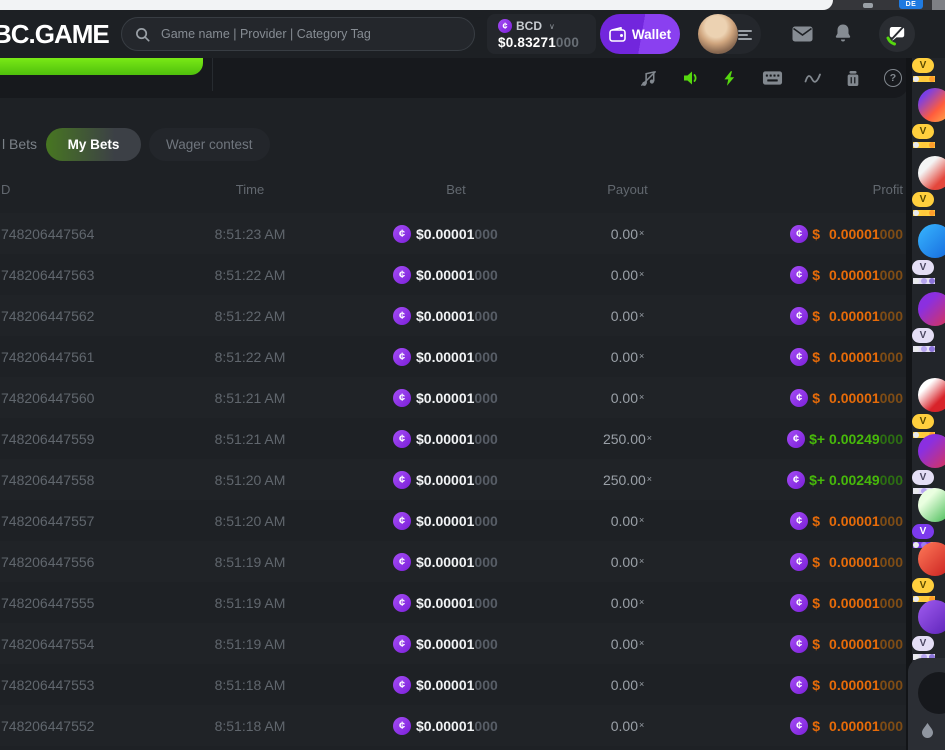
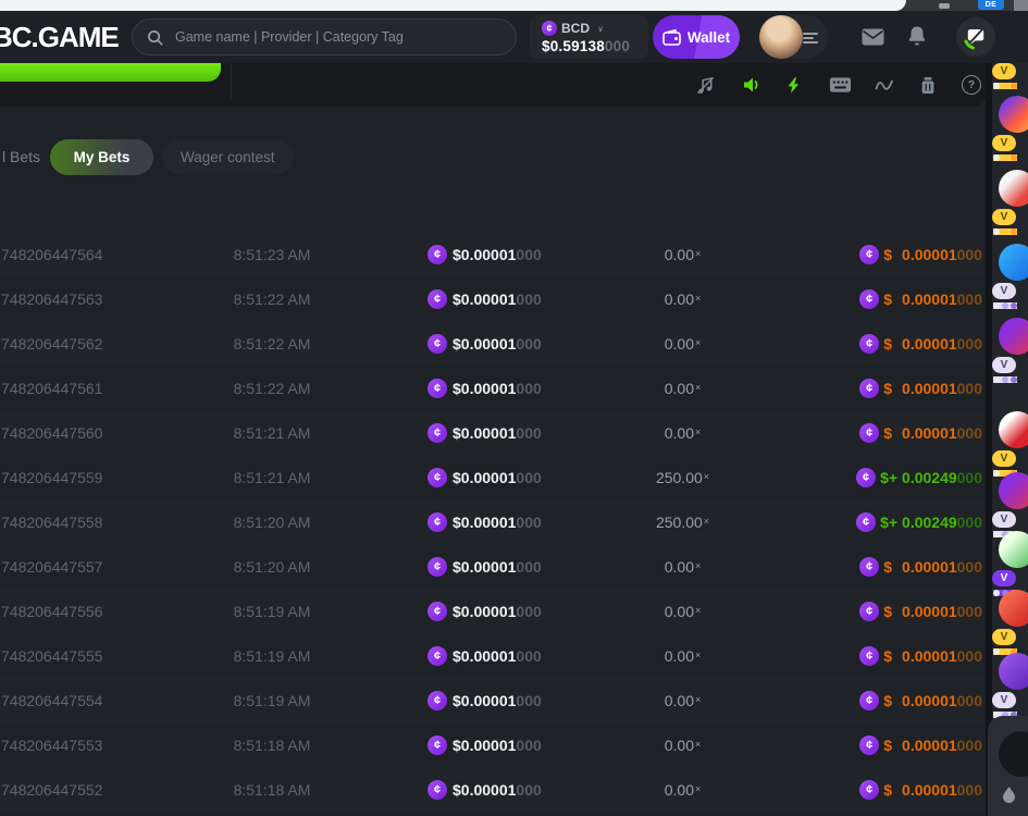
  BC.GAME
  Game name | Provider | Category Tag
  ¢
  BCD
  ∨
- $0.83271000
+ $0.59138000
  Wallet
  ?
  l Bets
  My Bets
  Wager contest
- D
- Time
- Bet
- Payout
- Profit
  748206447564
  8:51:23 AM
  ¢
  $0.00001000
  0.00×
  ¢
  $
  0.00001000
  748206447563
  8:51:22 AM
  ¢
  $0.00001000
  0.00×
  ¢
  $
  0.00001000
  748206447562
  8:51:22 AM
  ¢
  $0.00001000
  0.00×
  ¢
  $
  0.00001000
  748206447561
  8:51:22 AM
  ¢
  $0.00001000
  0.00×
  ¢
  $
  0.00001000
  748206447560
  8:51:21 AM
  ¢
  $0.00001000
  0.00×
  ¢
  $
  0.00001000
  748206447559
  8:51:21 AM
  ¢
  $0.00001000
  250.00×
  ¢
  $+
  0.00249000
  748206447558
  8:51:20 AM
  ¢
  $0.00001000
  250.00×
  ¢
  $+
  0.00249000
  748206447557
  8:51:20 AM
  ¢
  $0.00001000
  0.00×
  ¢
  $
  0.00001000
  748206447556
  8:51:19 AM
  ¢
  $0.00001000
  0.00×
  ¢
  $
  0.00001000
  748206447555
  8:51:19 AM
  ¢
  $0.00001000
  0.00×
  ¢
  $
  0.00001000
  748206447554
  8:51:19 AM
  ¢
  $0.00001000
  0.00×
  ¢
  $
  0.00001000
  748206447553
  8:51:18 AM
  ¢
  $0.00001000
  0.00×
  ¢
  $
  0.00001000
  748206447552
  8:51:18 AM
  ¢
  $0.00001000
  0.00×
  ¢
  $
  0.00001000
  V
  V
  V
  V
  V
  V
  V
  V
  V
  V
